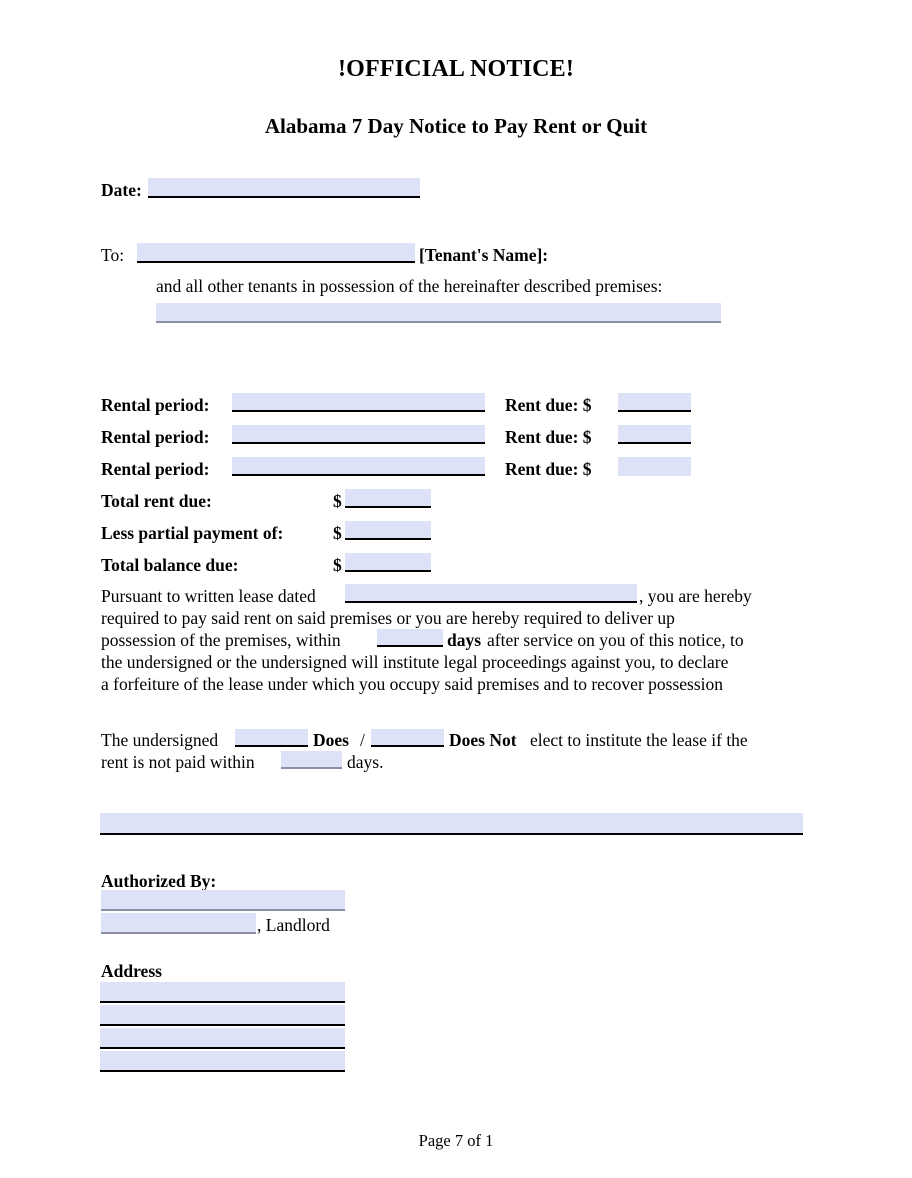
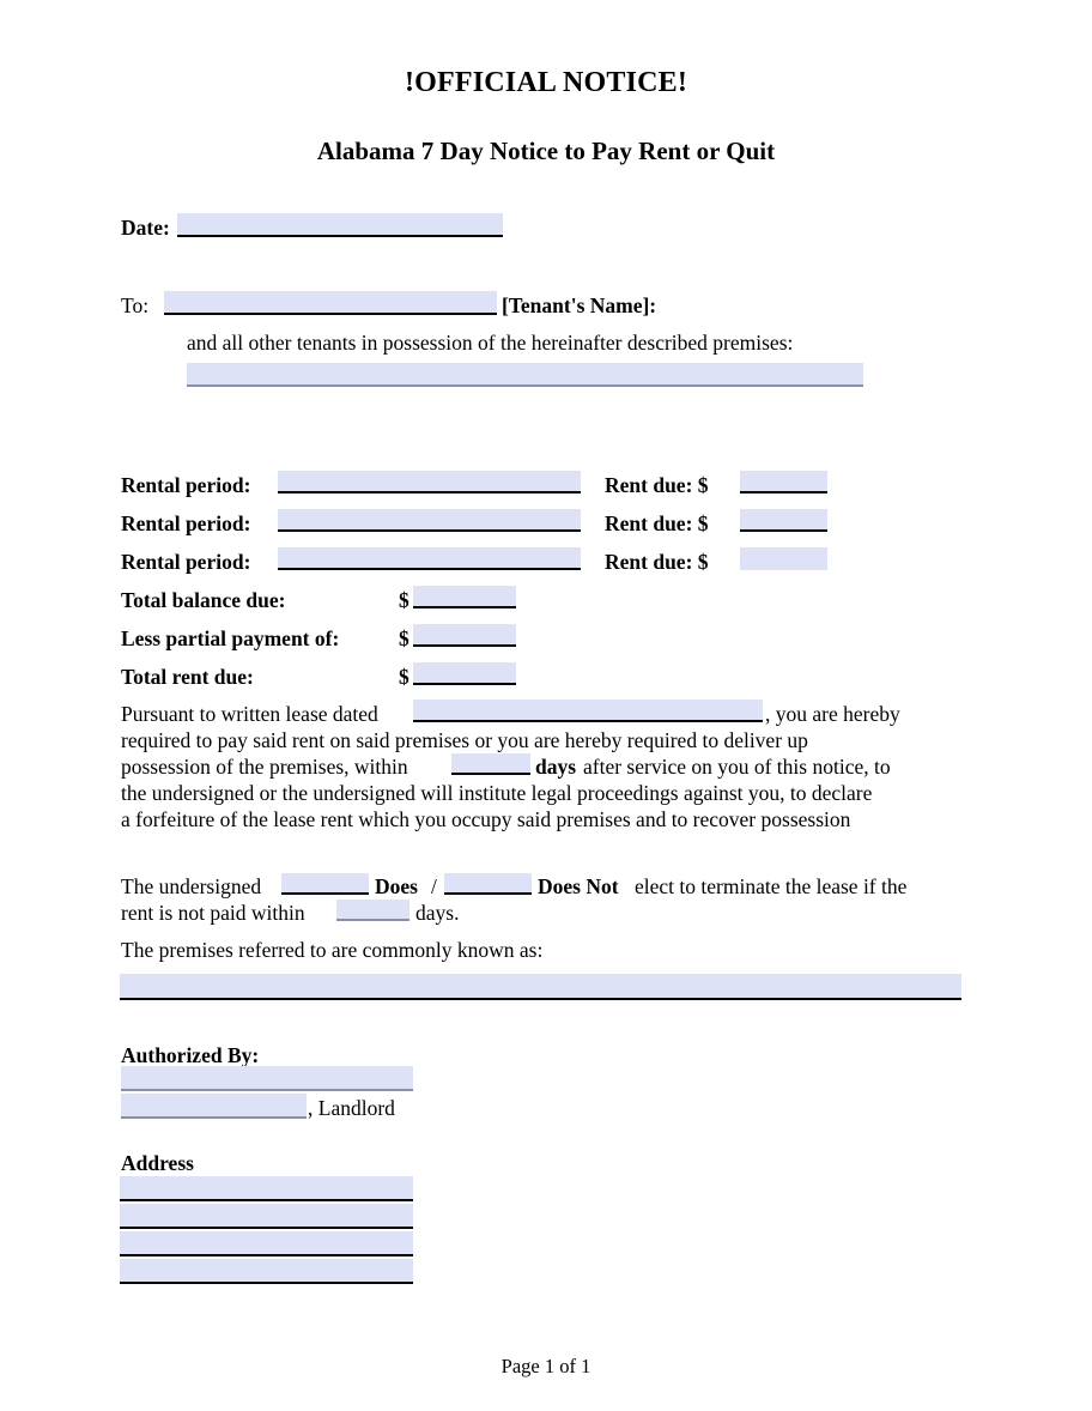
  !OFFICIAL NOTICE!
  Alabama 7 Day Notice to Pay Rent or Quit
  Date:
  To:
  [Tenant's Name]:
  and all other tenants in possession of the hereinafter described premises:
  Rental period:
  Rent due: $
  Rental period:
  Rent due: $
  Rental period:
  Rent due: $
- Total rent due:
+ Total balance due:
  $
  Less partial payment of:
  $
- Total balance due:
+ Total rent due:
  $
  Pursuant to written lease dated
  , you are hereby
  required to pay said rent on said premises or you are hereby required to deliver up
  possession of the premises, within
  days
  after service on you of this notice, to
  the undersigned or the undersigned will institute legal proceedings against you, to declare
- a forfeiture of the lease under which you occupy said premises and to recover possession
+ a forfeiture of the lease rent which you occupy said premises and to recover possession
  The undersigned
  Does
  /
  Does Not
- elect to institute the lease if the
+ elect to terminate the lease if the
  rent is not paid within
  days.
+ The premises referred to are commonly known as:
  Authorized By:
  , Landlord
  Address
- Page 7 of 1
+ Page 1 of 1
